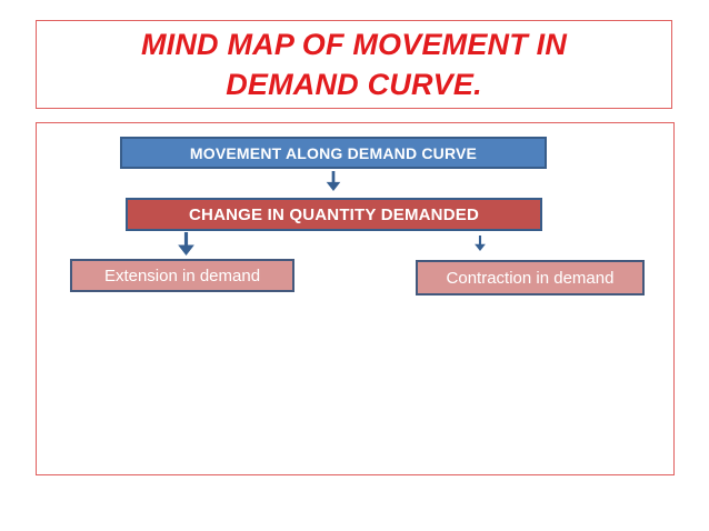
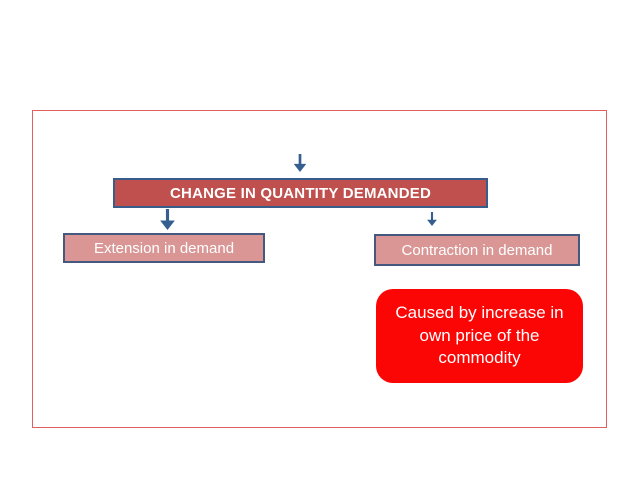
- MIND MAP OF MOVEMENT IN DEMAND CURVE.
- MOVEMENT ALONG DEMAND CURVE
  CHANGE IN QUANTITY DEMANDED
  Extension in demand
  Contraction in demand
+ Caused by increase in own price of the commodity
